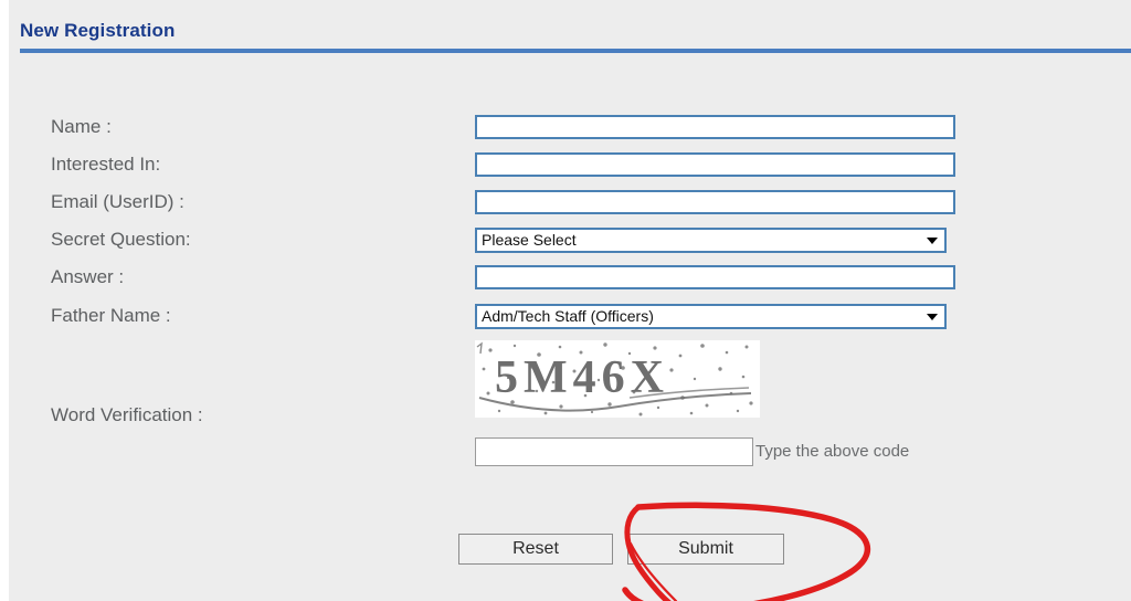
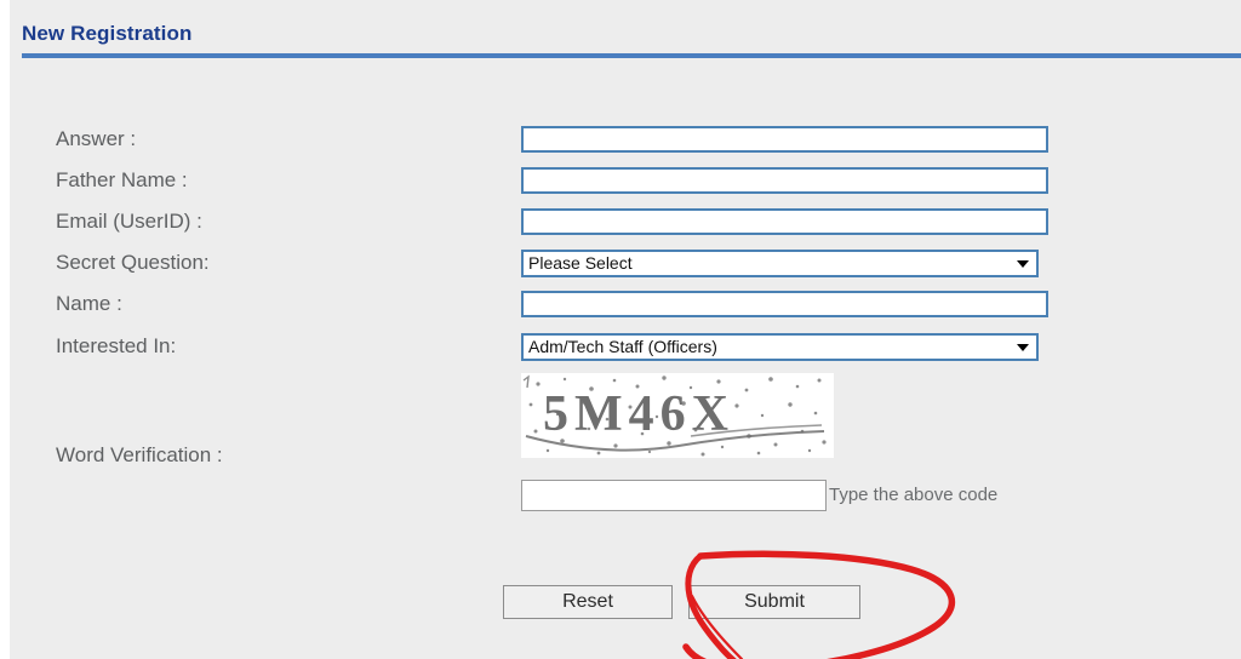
  New Registration
- Name :
+ Answer :
- Interested In:
+ Father Name :
  Email (UserID) :
  Secret Question:
  Please Select
- Answer :
+ Name :
- Father Name :
+ Interested In:
  Adm/Tech Staff (Officers)
  Word Verification :
  5M46X
  Type the above code
  Reset
  Submit
